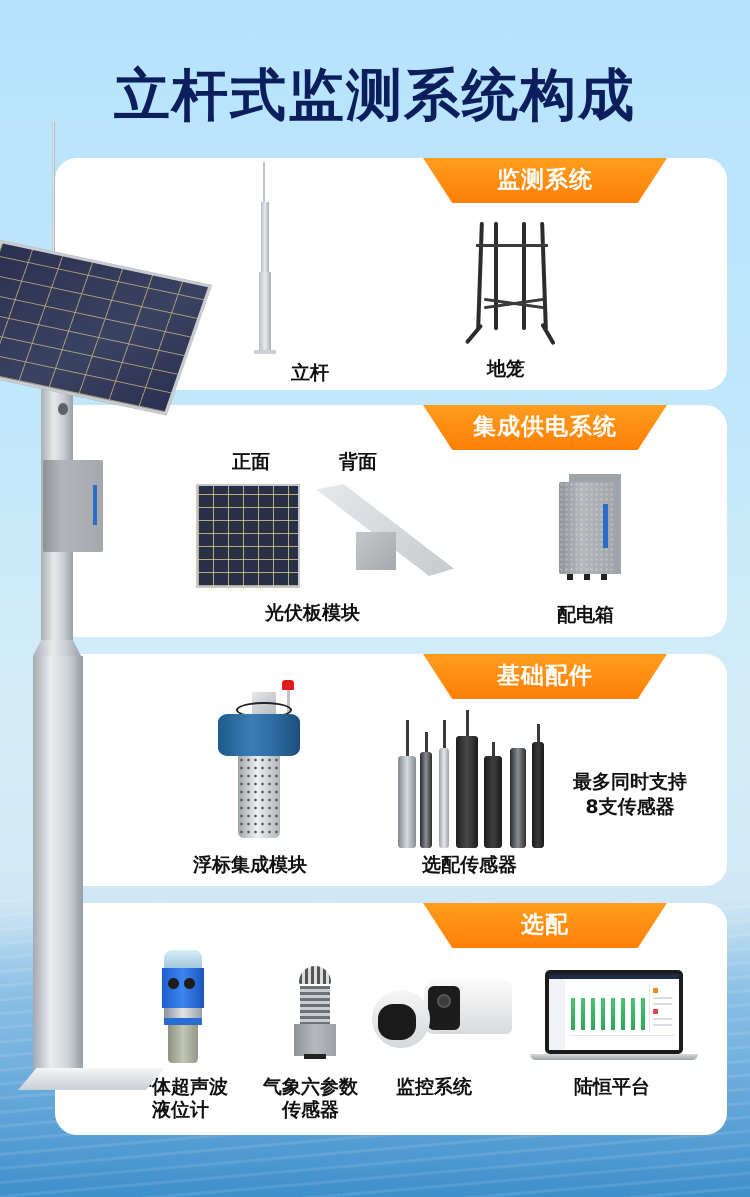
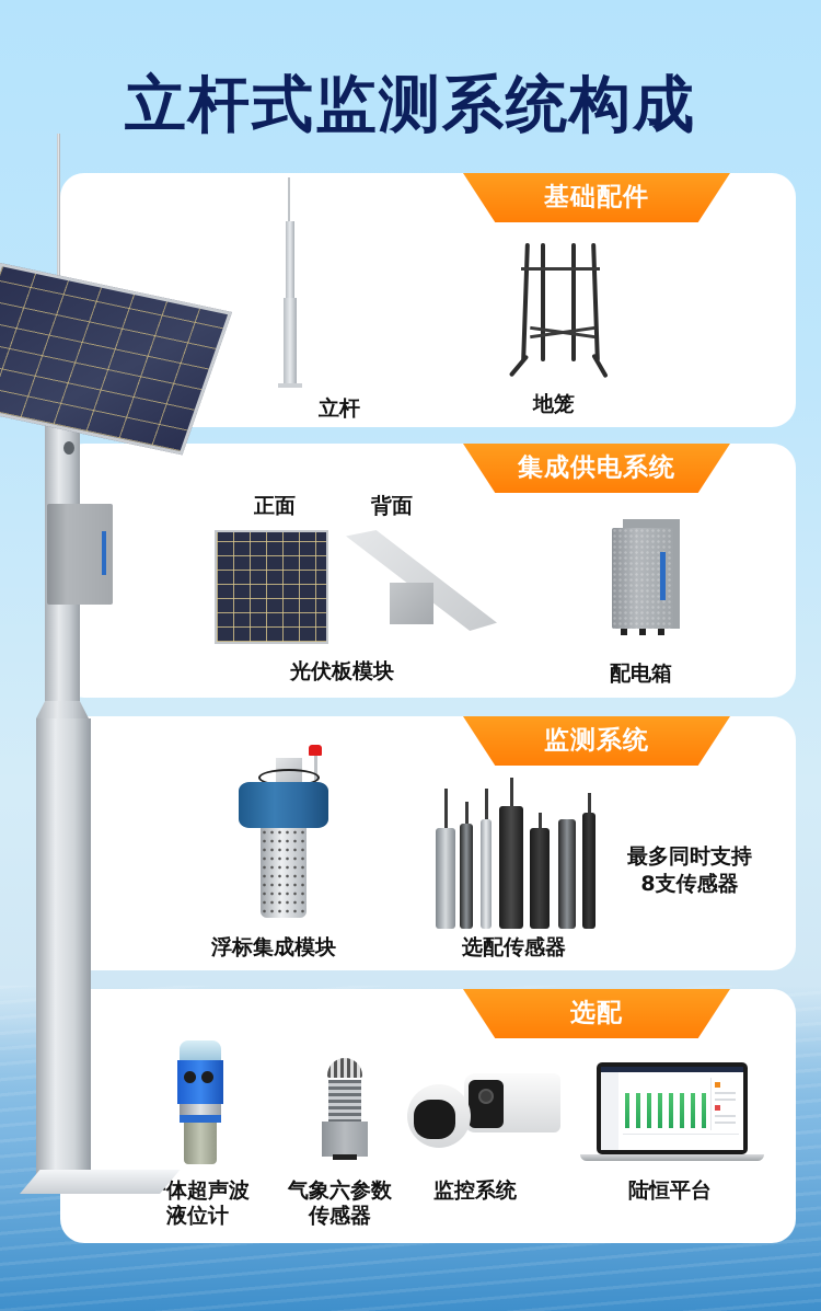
  立杆式监测系统构成
- 监测系统
+ 基础配件
  立杆
  地笼
  集成供电系统
  正面
  背面
  光伏板模块
  配电箱
- 基础配件
+ 监测系统
  最多同时支持
  8支传感器
  浮标集成模块
  选配传感器
  选配
  体超声波
  液位计
  气象六参数
  传感器
  监控系统
  陆恒平台
